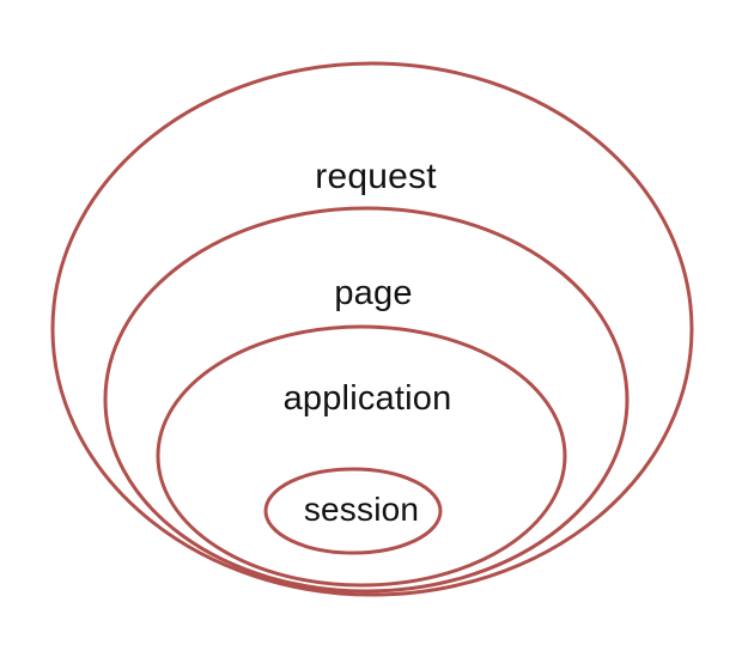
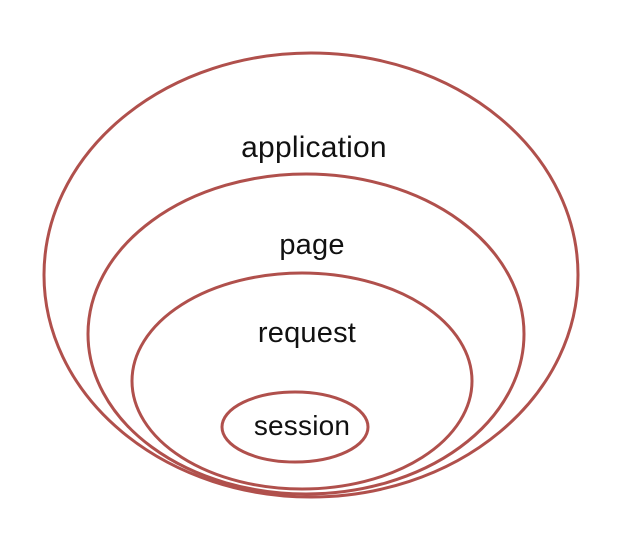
- request
+ application
  page
- application
+ request
  session
